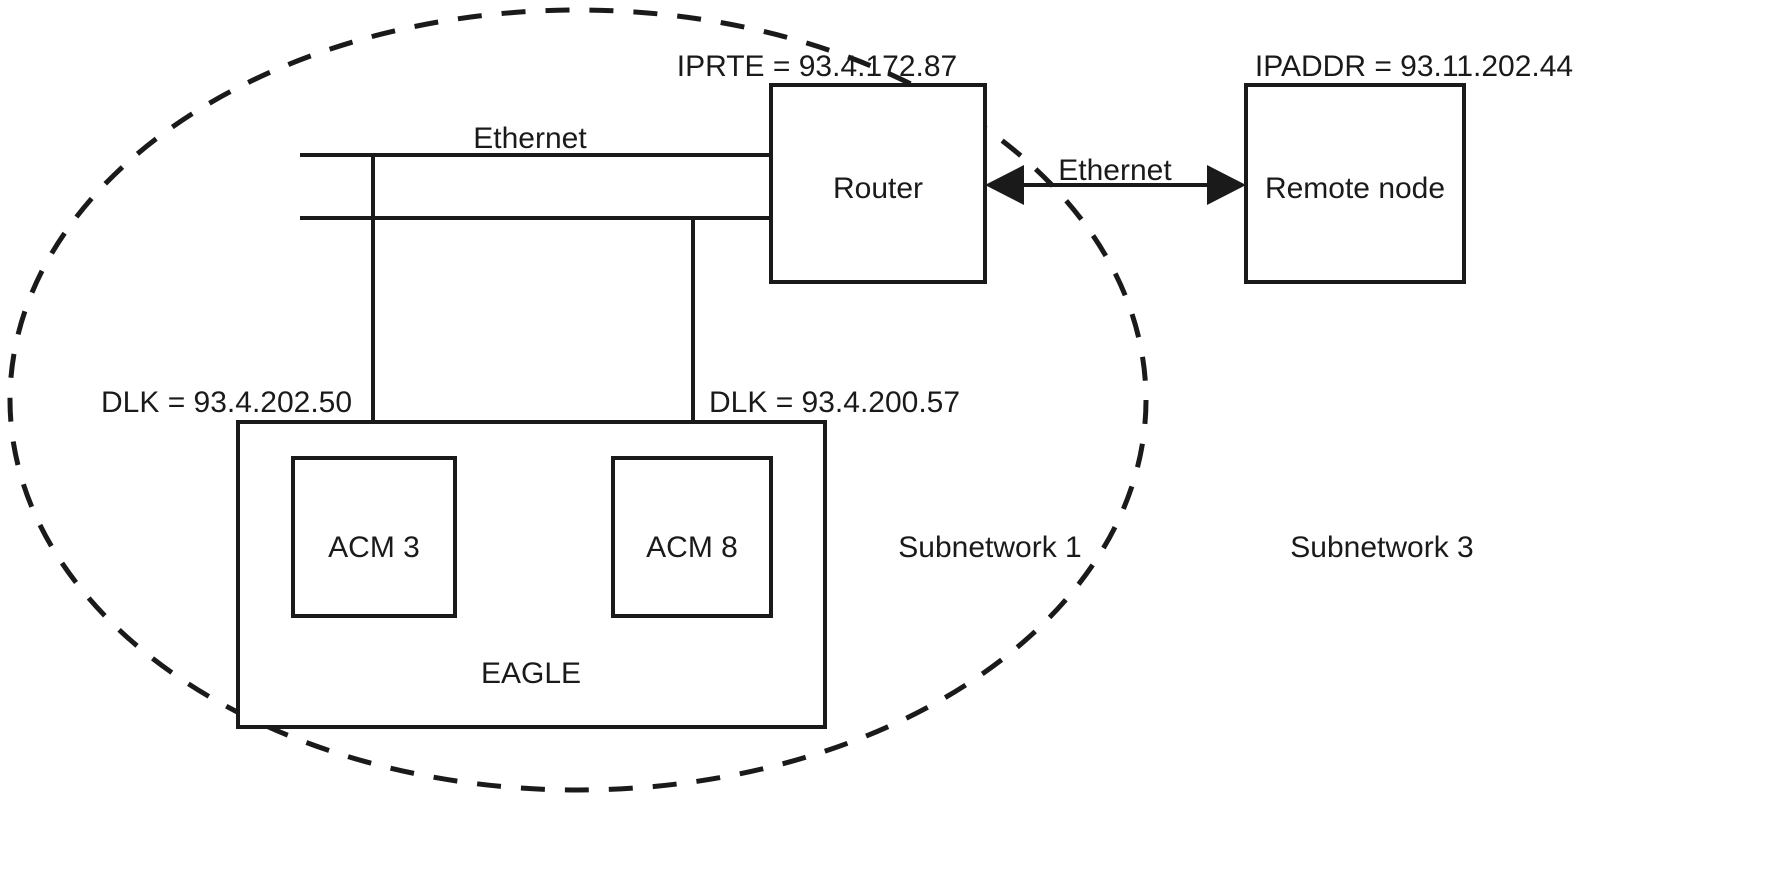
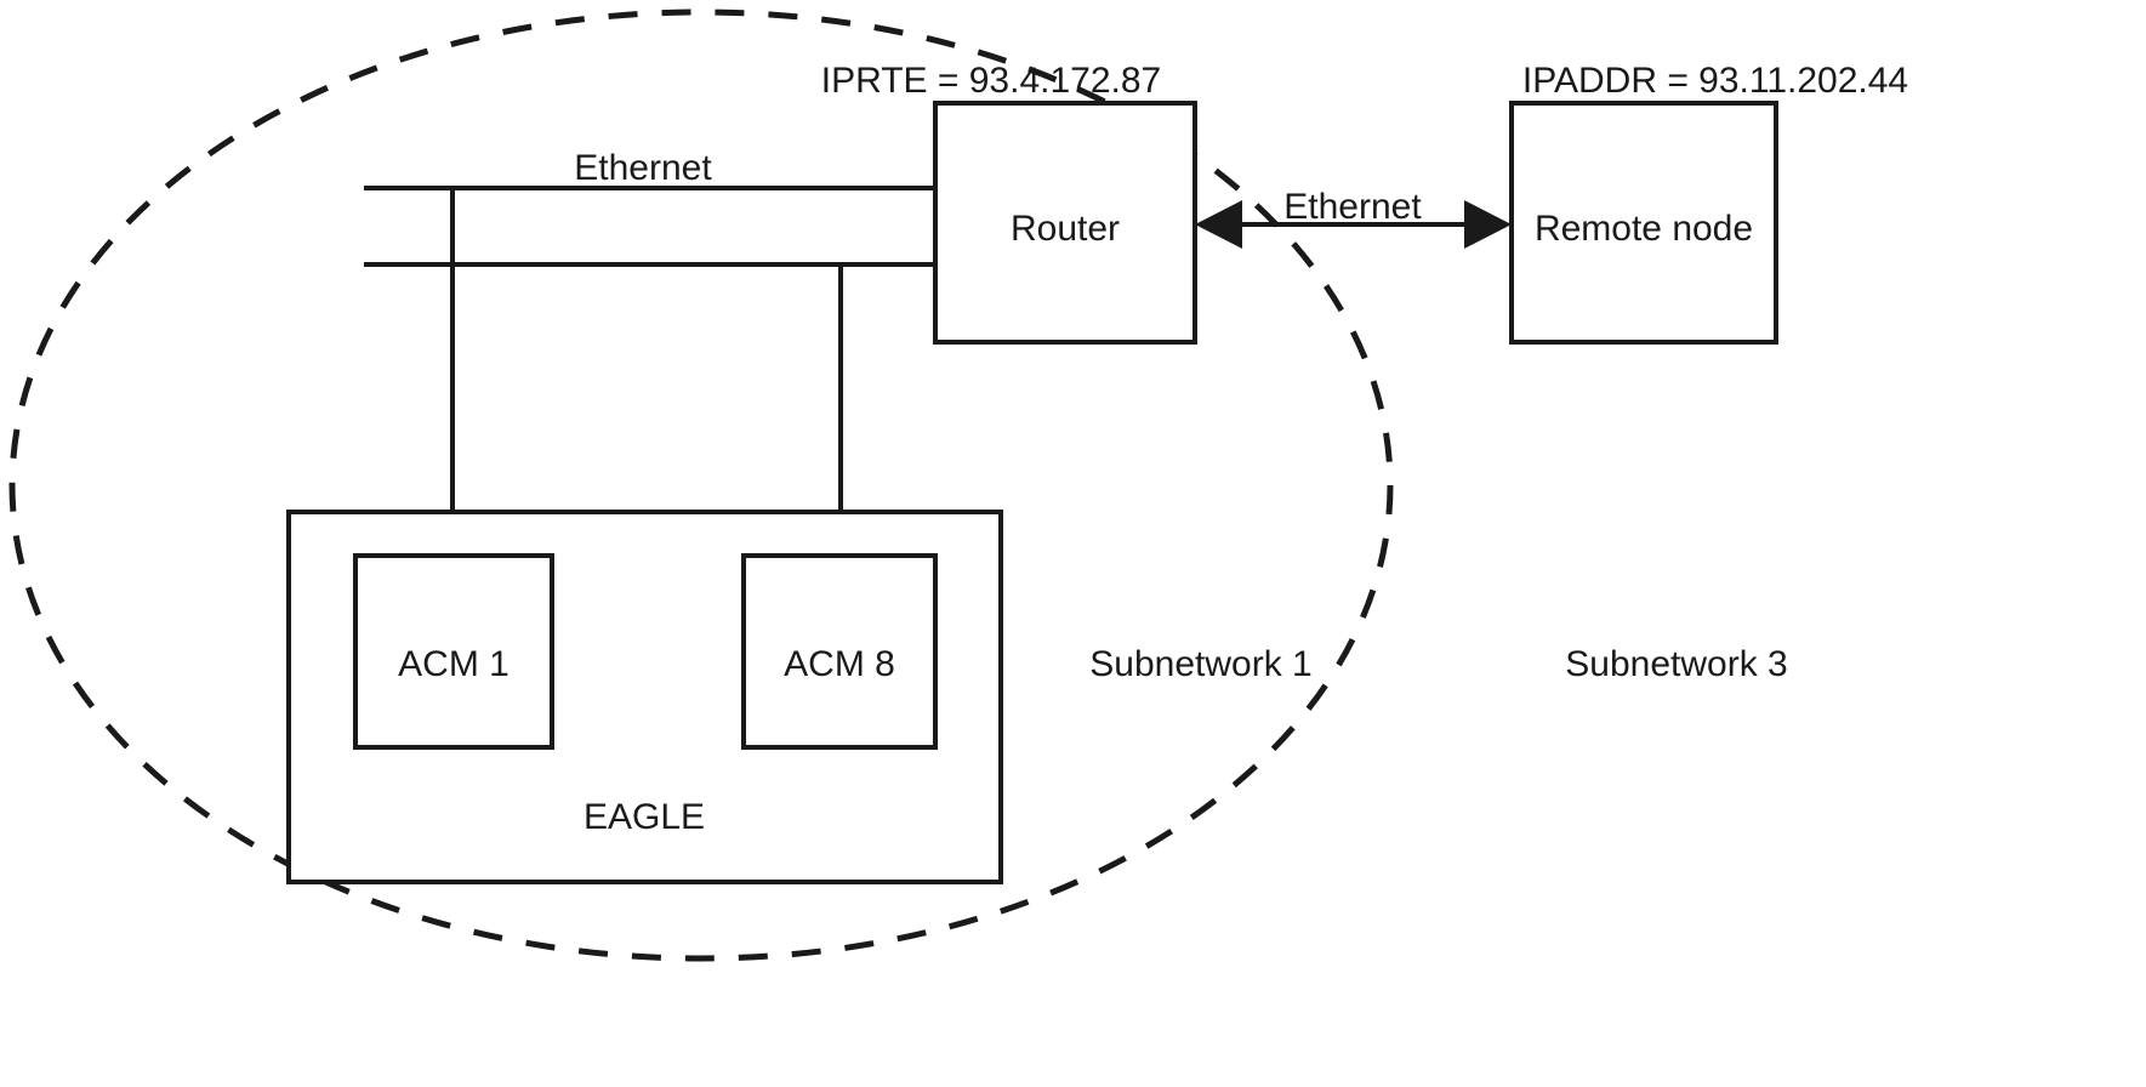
  IPRTE = 93.4.172.87
  IPADDR = 93.11.202.44
  Ethernet
  Ethernet
  Router
  Remote node
- DLK = 93.4.202.50
- DLK = 93.4.200.57
- ACM 3
+ ACM 1
  ACM 8
  EAGLE
  Subnetwork 1
  Subnetwork 3
